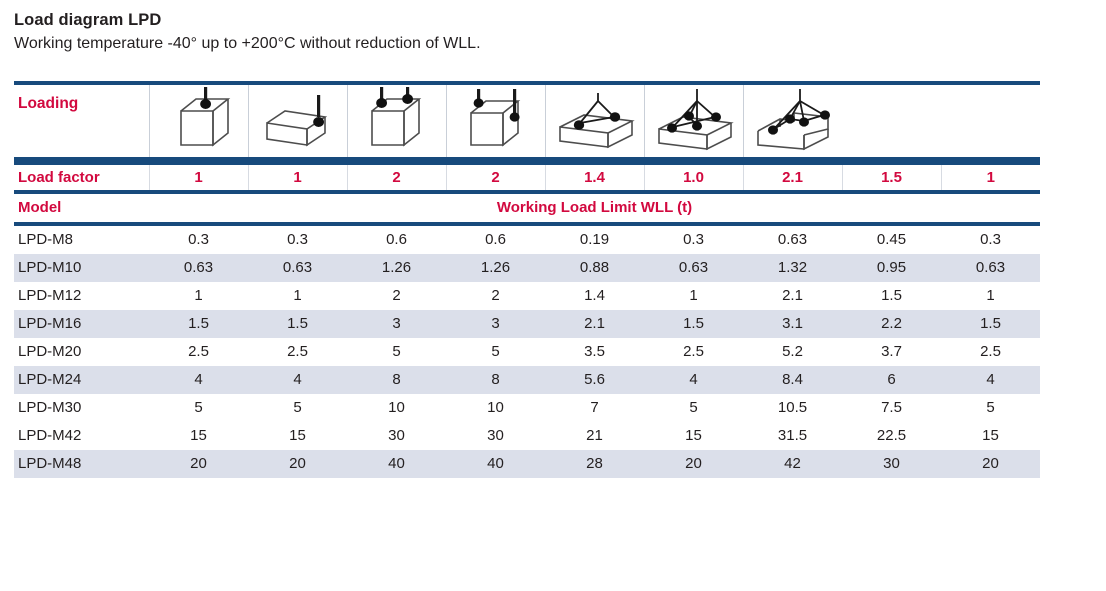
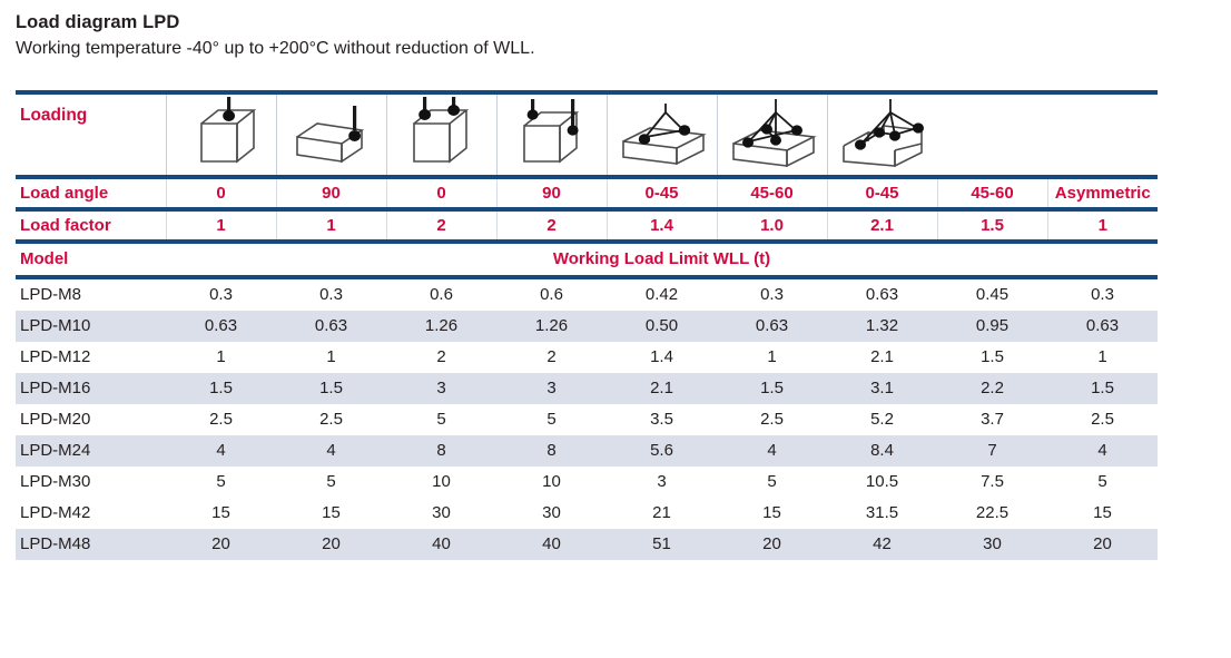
  Load diagram LPD
  Working temperature -40° up to +200°C without reduction of WLL.
  Loading
+ Load angle	0	90	0	90	0-45	45-60	0-45	45-60	Asymmetric
  Load factor	1	1	2	2	1.4	1.0	2.1	1.5	1
  Model	Working Load Limit WLL (t)
- LPD-M8	0.3	0.3	0.6	0.6	0.19	0.3	0.63	0.45	0.3
+ LPD-M8	0.3	0.3	0.6	0.6	0.42	0.3	0.63	0.45	0.3
- LPD-M10	0.63	0.63	1.26	1.26	0.88	0.63	1.32	0.95	0.63
+ LPD-M10	0.63	0.63	1.26	1.26	0.50	0.63	1.32	0.95	0.63
  LPD-M12	1	1	2	2	1.4	1	2.1	1.5	1
  LPD-M16	1.5	1.5	3	3	2.1	1.5	3.1	2.2	1.5
  LPD-M20	2.5	2.5	5	5	3.5	2.5	5.2	3.7	2.5
- LPD-M24	4	4	8	8	5.6	4	8.4	6	4
+ LPD-M24	4	4	8	8	5.6	4	8.4	7	4
- LPD-M30	5	5	10	10	7	5	10.5	7.5	5
+ LPD-M30	5	5	10	10	3	5	10.5	7.5	5
  LPD-M42	15	15	30	30	21	15	31.5	22.5	15
- LPD-M48	20	20	40	40	28	20	42	30	20
+ LPD-M48	20	20	40	40	51	20	42	30	20
